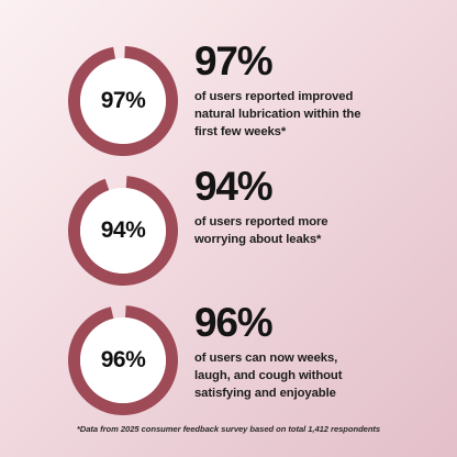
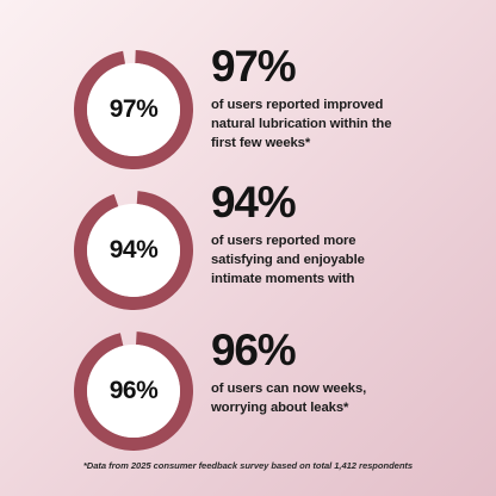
  97%
  97%
  of users reported improved
  natural lubrication within the
  first few weeks*
  94%
  94%
  of users reported more
- worrying about leaks*
+ satisfying and enjoyable
+ intimate moments with
  96%
  96%
  of users can now weeks,
- laugh, and cough without
- satisfying and enjoyable
+ worrying about leaks*
  *Data from 2025 consumer feedback survey based on total 1,412 respondents
